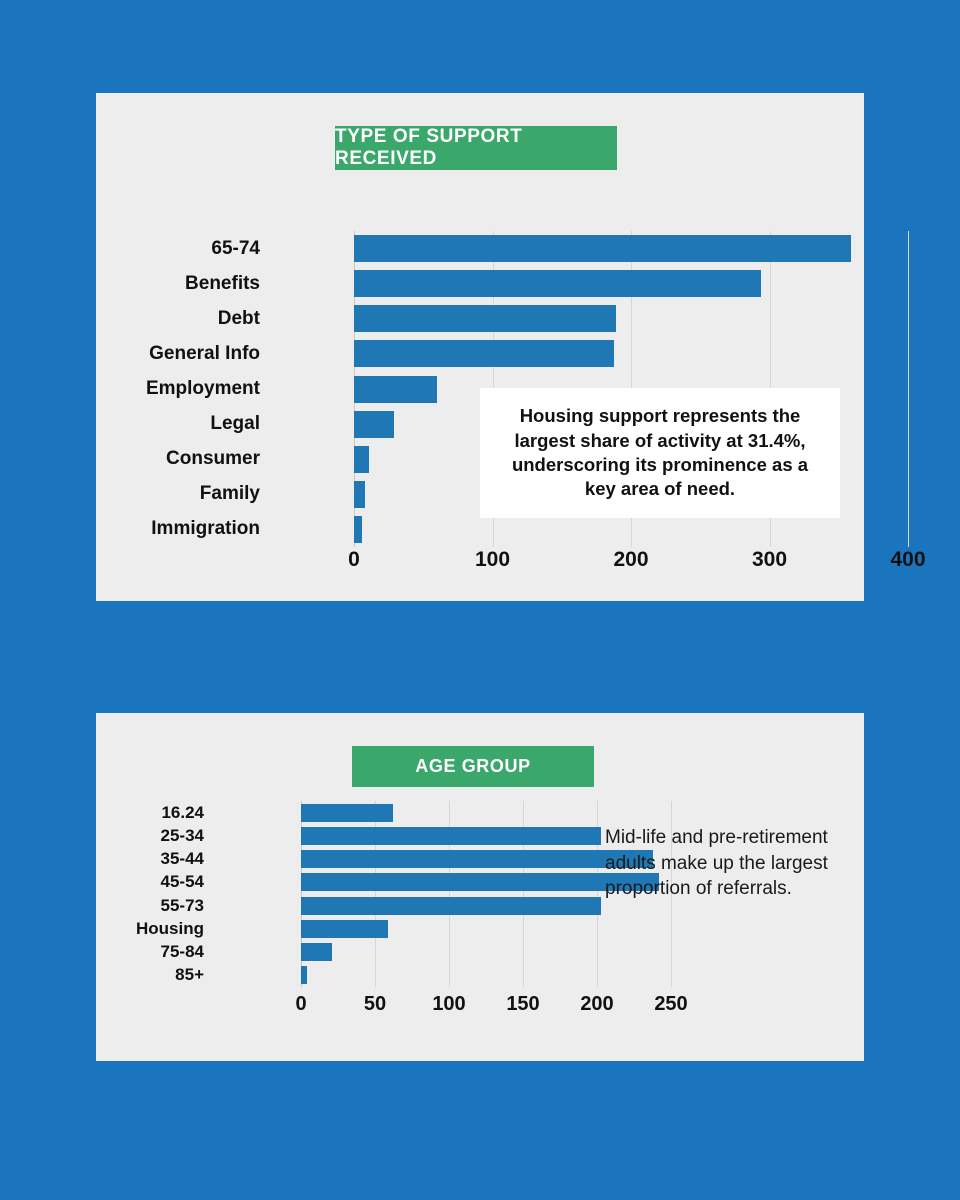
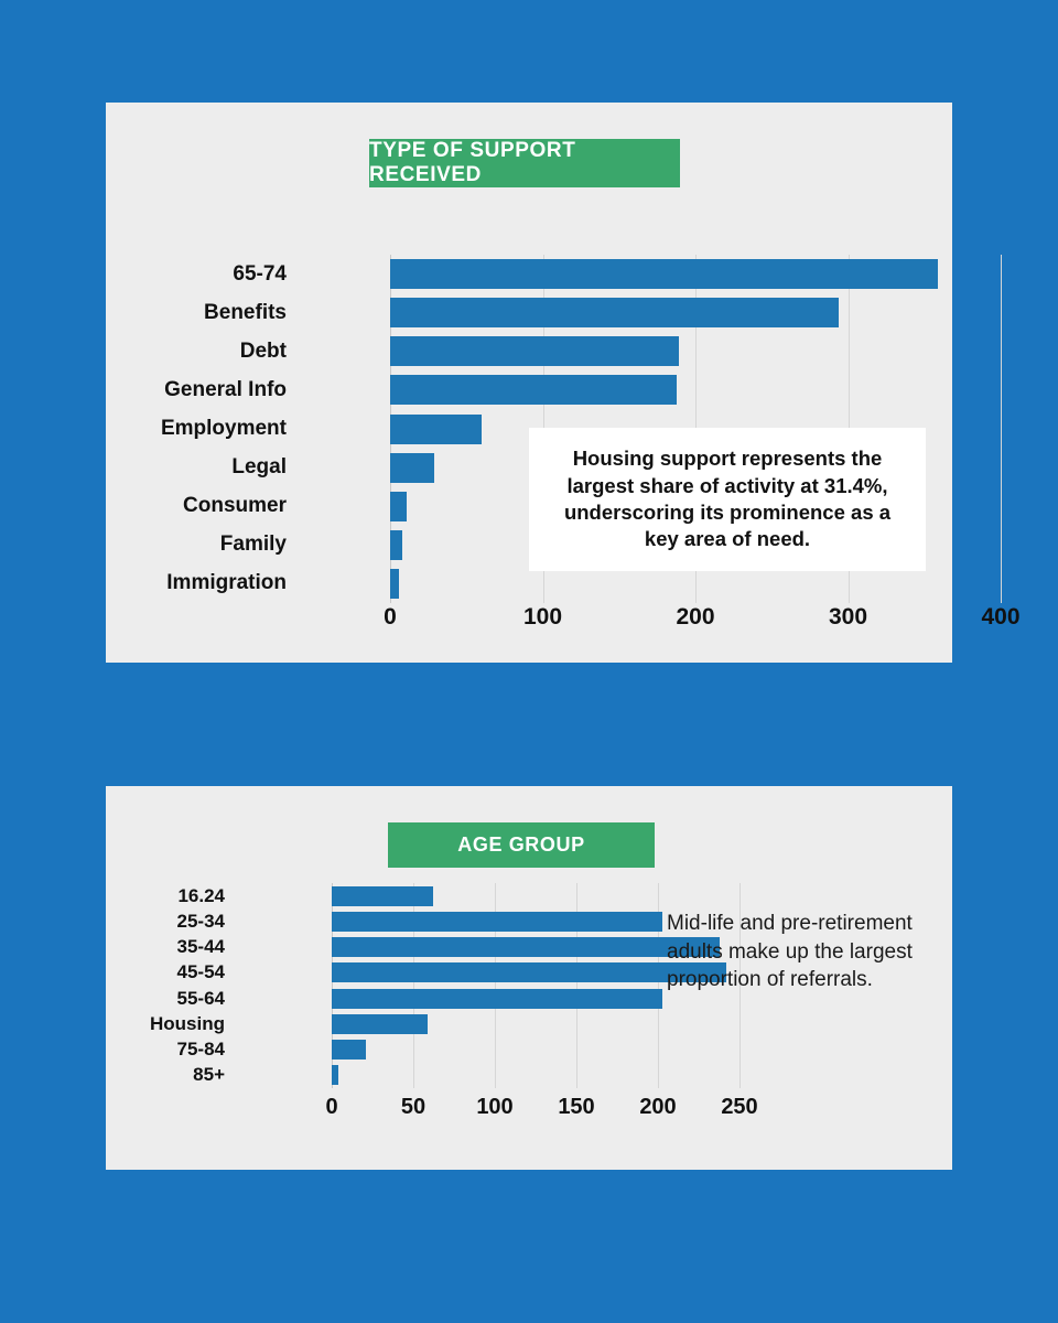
  TYPE OF SUPPORT RECEIVED
  65-74
  Benefits
  Debt
  General Info
  Employment
  Legal
  Consumer
  Family
  Immigration
  0
  100
  200
  300
  400
  Housing support represents the largest share of activity at 31.4%, underscoring its prominence as a key area of need.
  AGE GROUP
  16.24
  25-34
  35-44
  45-54
- 55-73
+ 55-64
  Housing
  75-84
  85+
  0
  50
  100
  150
  200
  250
  Mid-life and pre-retirement adults make up the largest proportion of referrals.
